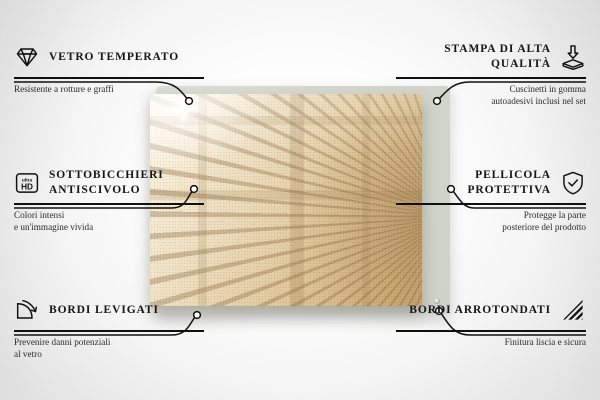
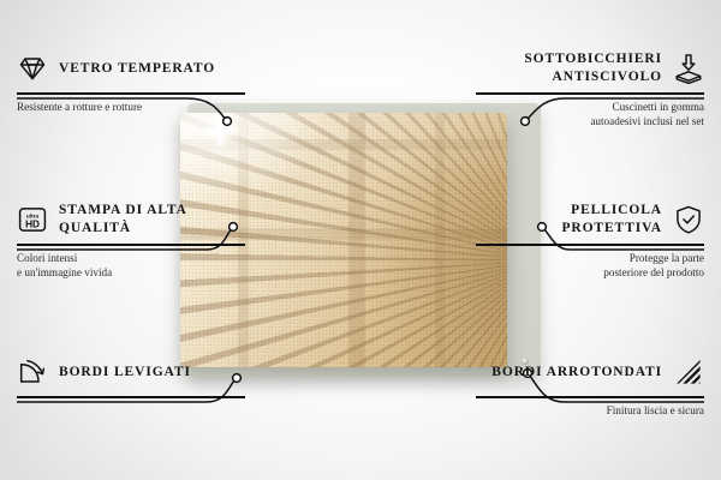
  VETRO TEMPERATO
- Resistente a rotture e graffi
+ Resistente a rotture e rotture
  HD
- SOTTOBICCHIERI ANTISCIVOLO
+ STAMPA DI ALTA QUALITÀ
  Colori intensi
  e un'immagine vivida
  BORDI LEVIGATI
- Prevenire danni potenziali
- al vetro
- STAMPA DI ALTA QUALITÀ
+ SOTTOBICCHIERI ANTISCIVOLO
  Cuscinetti in gomma
  autoadesivi inclusi nel set
  PELLICOLA PROTETTIVA
  Protegge la parte
  posteriore del prodotto
  BORDI ARROTONDATI
  Finitura liscia e sicura
